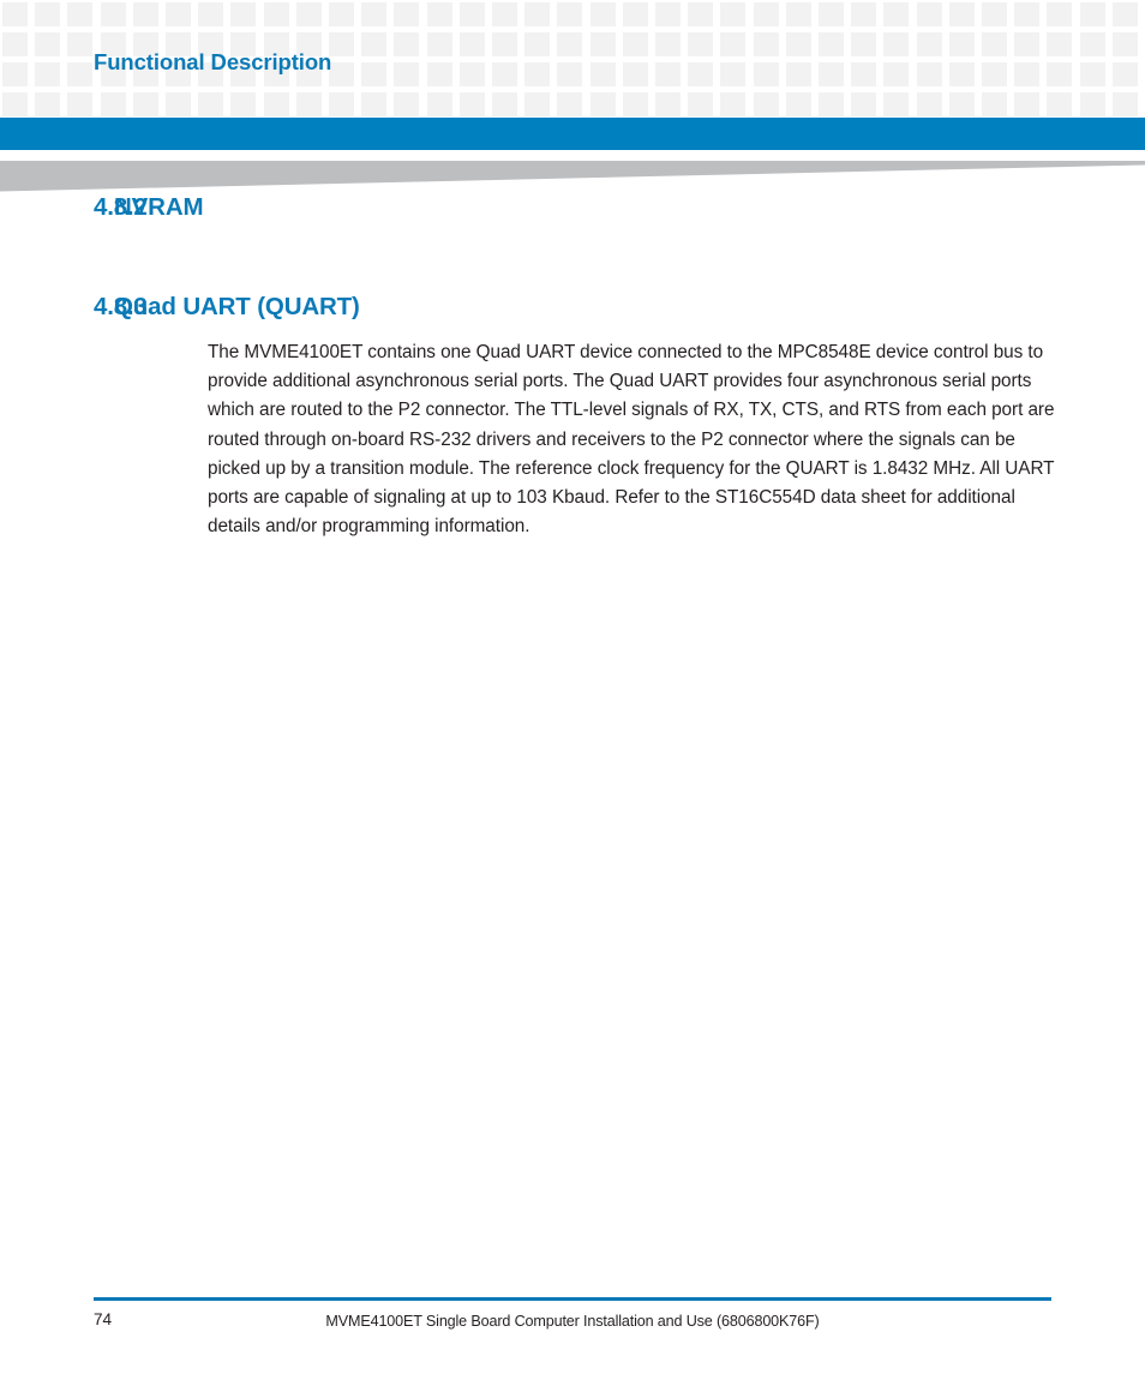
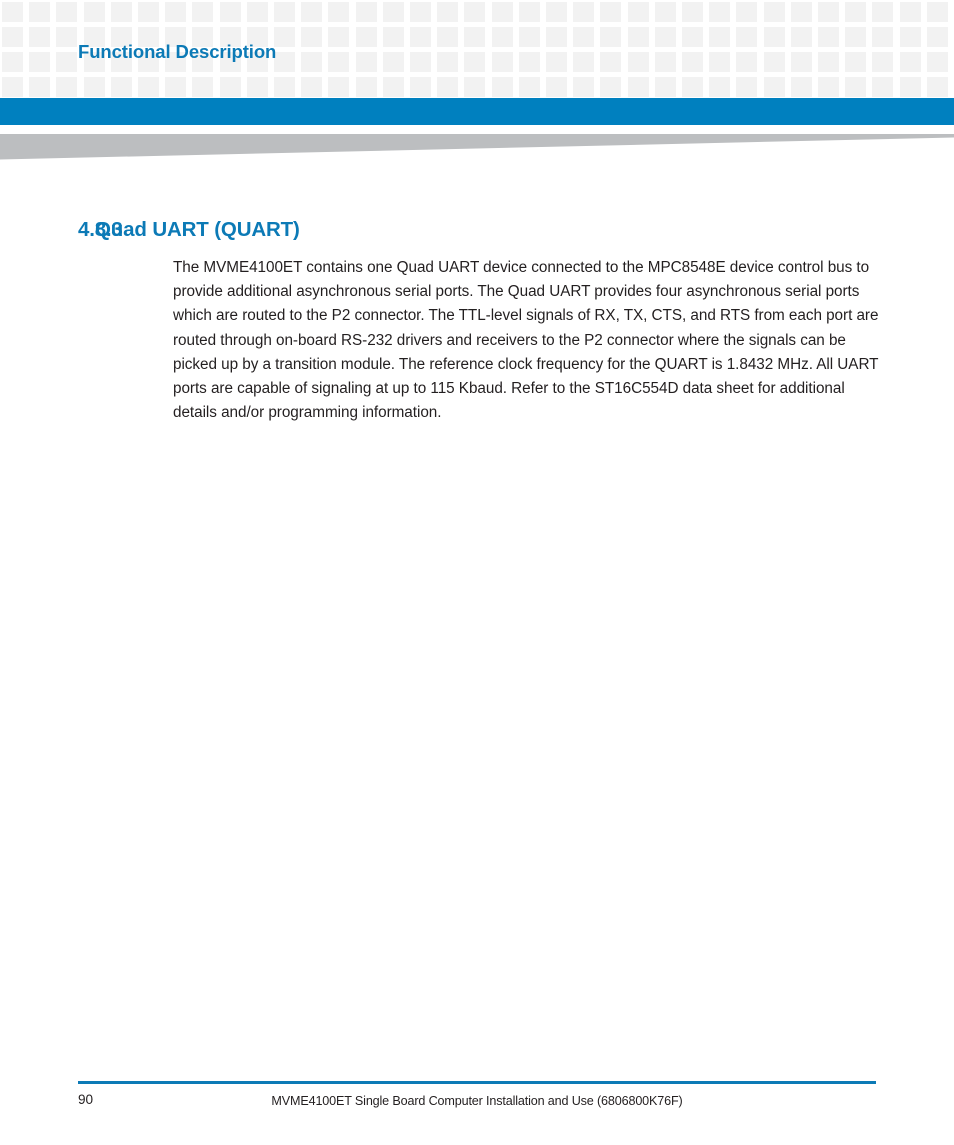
  Functional Description
- 4.8.2
- NVRAM
  4.8.3
  Quad UART (QUART)
- The MVME4100ET contains one Quad UART device connected to the MPC8548E device control bus to provide additional asynchronous serial ports. The Quad UART provides four asynchronous serial ports which are routed to the P2 connector. The TTL-level signals of RX, TX, CTS, and RTS from each port are routed through on-board RS-232 drivers and receivers to the P2 connector where the signals can be picked up by a transition module. The reference clock frequency for the QUART is 1.8432 MHz. All UART ports are capable of signaling at up to 103 Kbaud. Refer to the ST16C554D data sheet for additional details and/or programming information.
+ The MVME4100ET contains one Quad UART device connected to the MPC8548E device control bus to provide additional asynchronous serial ports. The Quad UART provides four asynchronous serial ports which are routed to the P2 connector. The TTL-level signals of RX, TX, CTS, and RTS from each port are routed through on-board RS-232 drivers and receivers to the P2 connector where the signals can be picked up by a transition module. The reference clock frequency for the QUART is 1.8432 MHz. All UART ports are capable of signaling at up to 115 Kbaud. Refer to the ST16C554D data sheet for additional details and/or programming information.
- 74
+ 90
  MVME4100ET Single Board Computer Installation and Use (6806800K76F)
